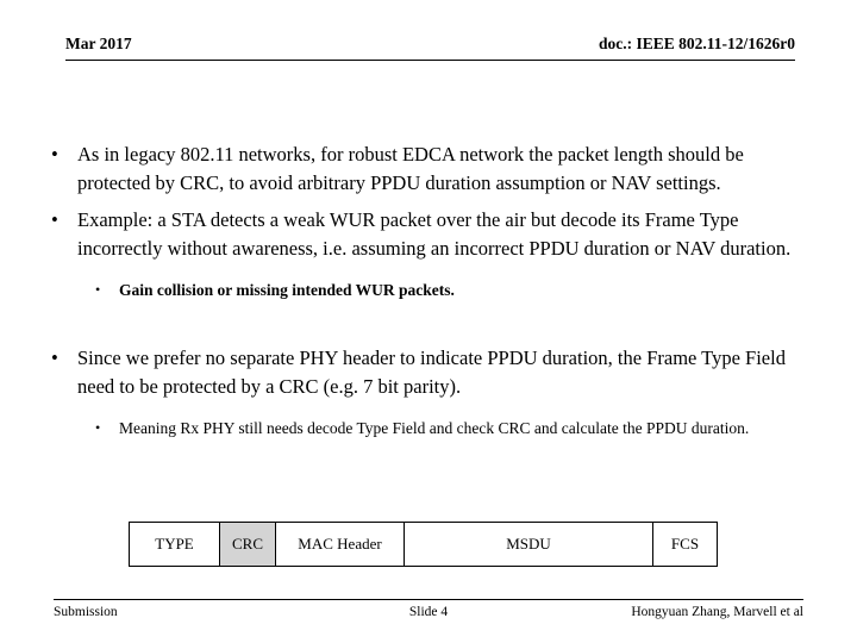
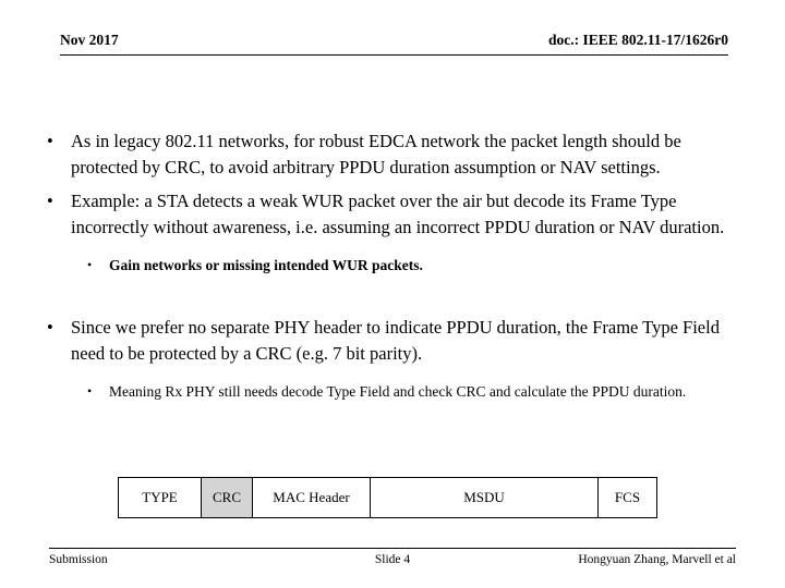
- Mar 2017
+ Nov 2017
- doc.: IEEE 802.11-12/1626r0
+ doc.: IEEE 802.11-17/1626r0
  •
  As in legacy 802.11 networks, for robust EDCA network the packet length should be protected by CRC, to avoid arbitrary PPDU duration assumption or NAV settings.
  •
  Example: a STA detects a weak WUR packet over the air but decode its Frame Type incorrectly without awareness, i.e. assuming an incorrect PPDU duration or NAV duration.
  •
- Gain collision or missing intended WUR packets.
+ Gain networks or missing intended WUR packets.
  •
  Since we prefer no separate PHY header to indicate PPDU duration, the Frame Type Field need to be protected by a CRC (e.g. 7 bit parity).
  •
  Meaning Rx PHY still needs decode Type Field and check CRC and calculate the PPDU duration.
  TYPE	CRC	MAC Header	MSDU	FCS
  Submission
  Slide 4
  Hongyuan Zhang, Marvell et al
